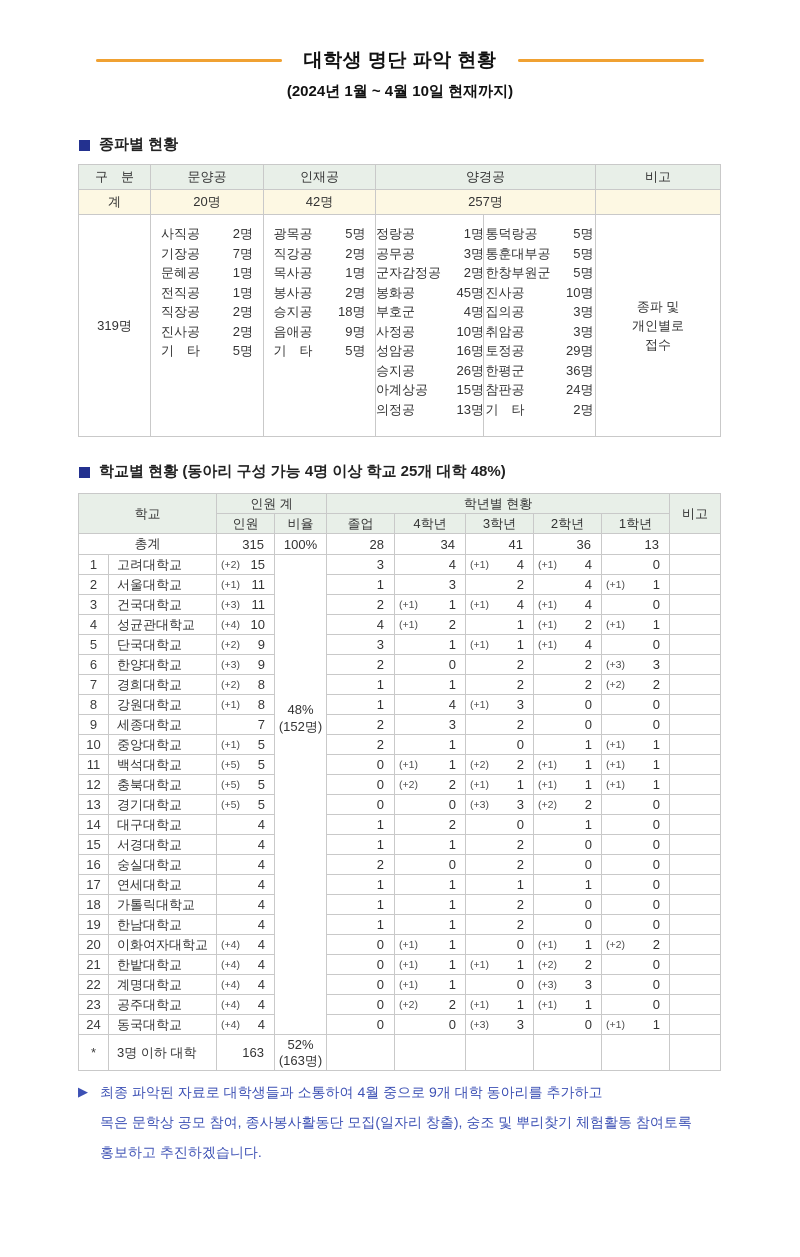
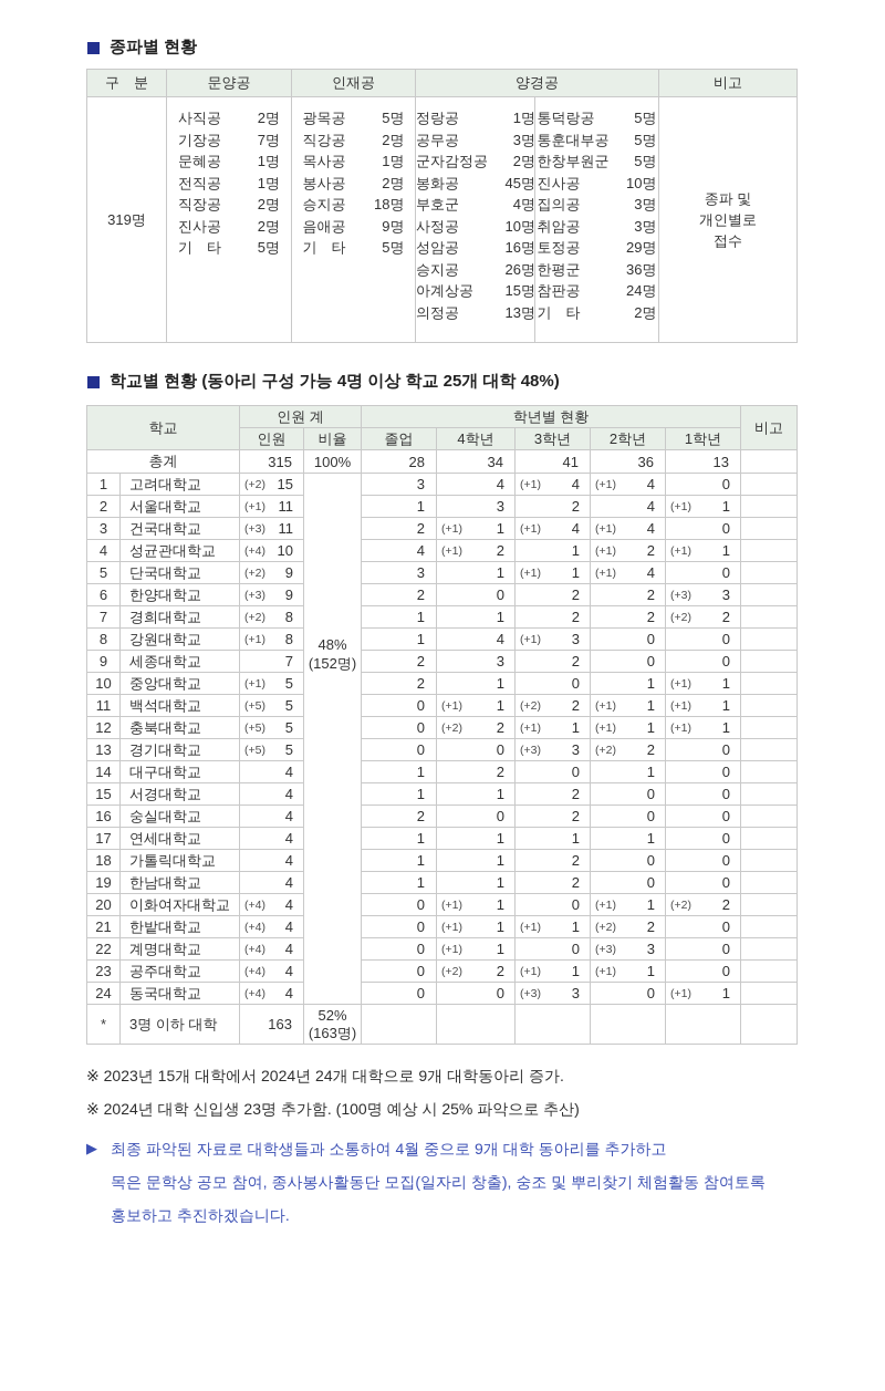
- 대학생 명단 파악 현황
- (2024년 1월 ~ 4월 10일 현재까지)
  종파별 현황
  구 분	문양공	인재공	양경공	비고
- 계	20명	42명	257명
  319명	사직공 2명기장공 7명문혜공 1명전직공 1명직장공 2명진사공 2명기 타 5명	광목공 5명직강공 2명목사공 1명봉사공 2명승지공 18명음애공 9명기 타 5명	정랑공 1명공무공 3명군자감정공 2명봉화공 45명부호군 4명사정공 10명성암공 16명승지공 26명아계상공 15명의정공 13명	통덕랑공 5명통훈대부공 5명한창부원군 5명진사공 10명집의공 3명취암공 3명토정공 29명한평군 36명참판공 24명기 타 2명	종파 및 개인별로 접수
  학교별 현황 (동아리 구성 가능 4명 이상 학교 25개 대학 48%)
  학교	인원 계	학년별 현황	비고
  인원	비율	졸업	4학년	3학년	2학년	1학년
  총계	315	100%	28	34	41	36	13
  1	고려대학교	(+2) 15	48%(152명)	3	4	(+1) 4	(+1) 4	0
  2	서울대학교	(+1) 11	1	3	2	4	(+1) 1
  3	건국대학교	(+3) 11	2	(+1) 1	(+1) 4	(+1) 4	0
  4	성균관대학교	(+4) 10	4	(+1) 2	1	(+1) 2	(+1) 1
  5	단국대학교	(+2) 9	3	1	(+1) 1	(+1) 4	0
  6	한양대학교	(+3) 9	2	0	2	2	(+3) 3
  7	경희대학교	(+2) 8	1	1	2	2	(+2) 2
  8	강원대학교	(+1) 8	1	4	(+1) 3	0	0
  9	세종대학교	7	2	3	2	0	0
  10	중앙대학교	(+1) 5	2	1	0	1	(+1) 1
  11	백석대학교	(+5) 5	0	(+1) 1	(+2) 2	(+1) 1	(+1) 1
  12	충북대학교	(+5) 5	0	(+2) 2	(+1) 1	(+1) 1	(+1) 1
  13	경기대학교	(+5) 5	0	0	(+3) 3	(+2) 2	0
  14	대구대학교	4	1	2	0	1	0
  15	서경대학교	4	1	1	2	0	0
  16	숭실대학교	4	2	0	2	0	0
  17	연세대학교	4	1	1	1	1	0
  18	가톨릭대학교	4	1	1	2	0	0
  19	한남대학교	4	1	1	2	0	0
  20	이화여자대학교	(+4) 4	0	(+1) 1	0	(+1) 1	(+2) 2
  21	한밭대학교	(+4) 4	0	(+1) 1	(+1) 1	(+2) 2	0
  22	계명대학교	(+4) 4	0	(+1) 1	0	(+3) 3	0
  23	공주대학교	(+4) 4	0	(+2) 2	(+1) 1	(+1) 1	0
  24	동국대학교	(+4) 4	0	0	(+3) 3	0	(+1) 1
  *	3명 이하 대학	163	52% (163명)
+ ※ 2023년 15개 대학에서 2024년 24개 대학으로 9개 대학동아리 증가.
+ ※ 2024년 대학 신입생 23명 추가함. (100명 예상 시 25% 파악으로 추산)
  ▶
  최종 파악된 자료로 대학생들과 소통하여 4월 중으로 9개 대학 동아리를 추가하고
  목은 문학상 공모 참여, 종사봉사활동단 모집(일자리 창출), 숭조 및 뿌리찾기 체험활동 참여토록
  홍보하고 추진하겠습니다.
